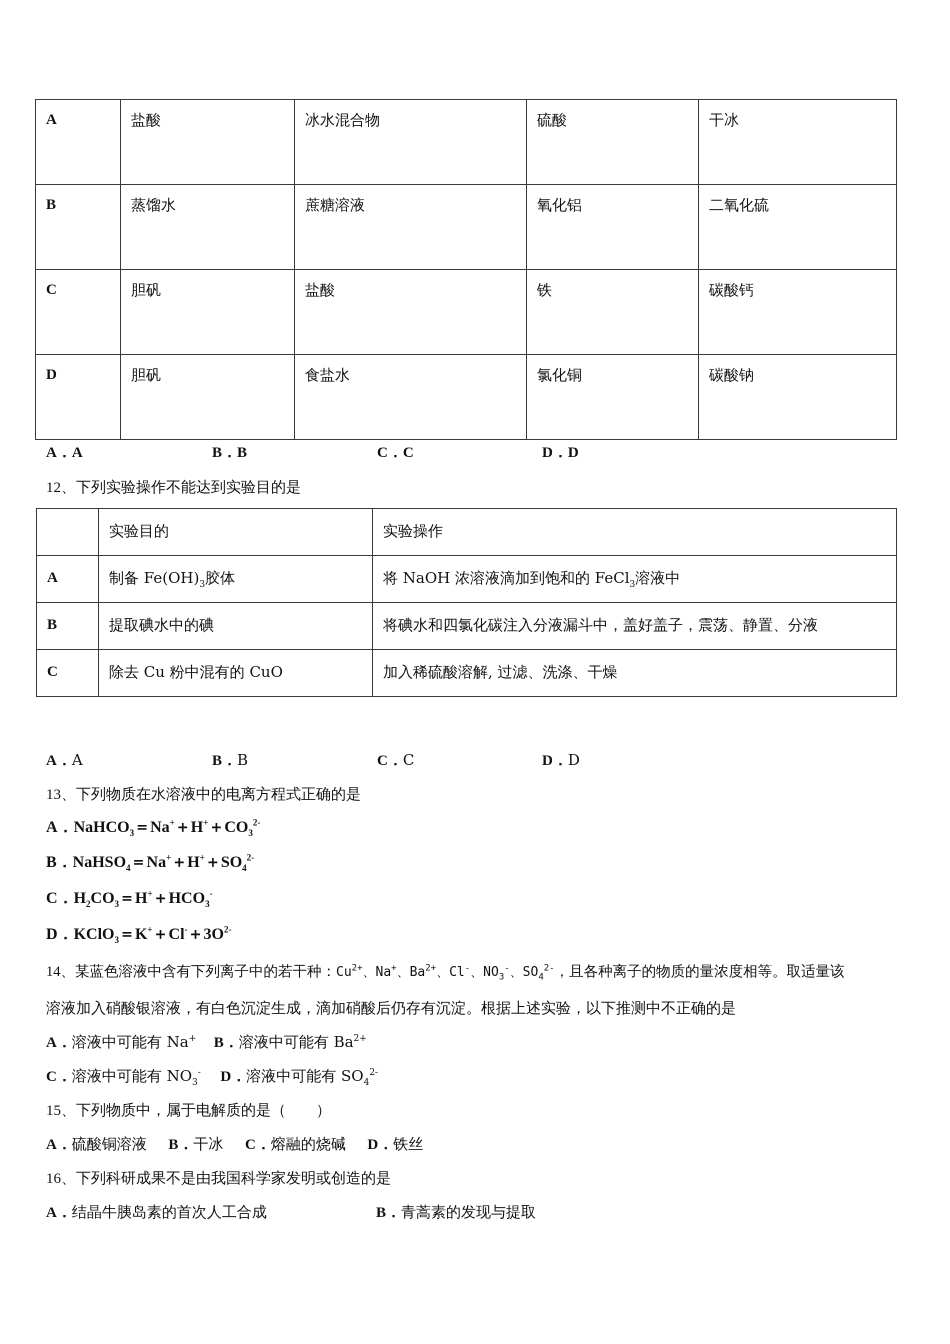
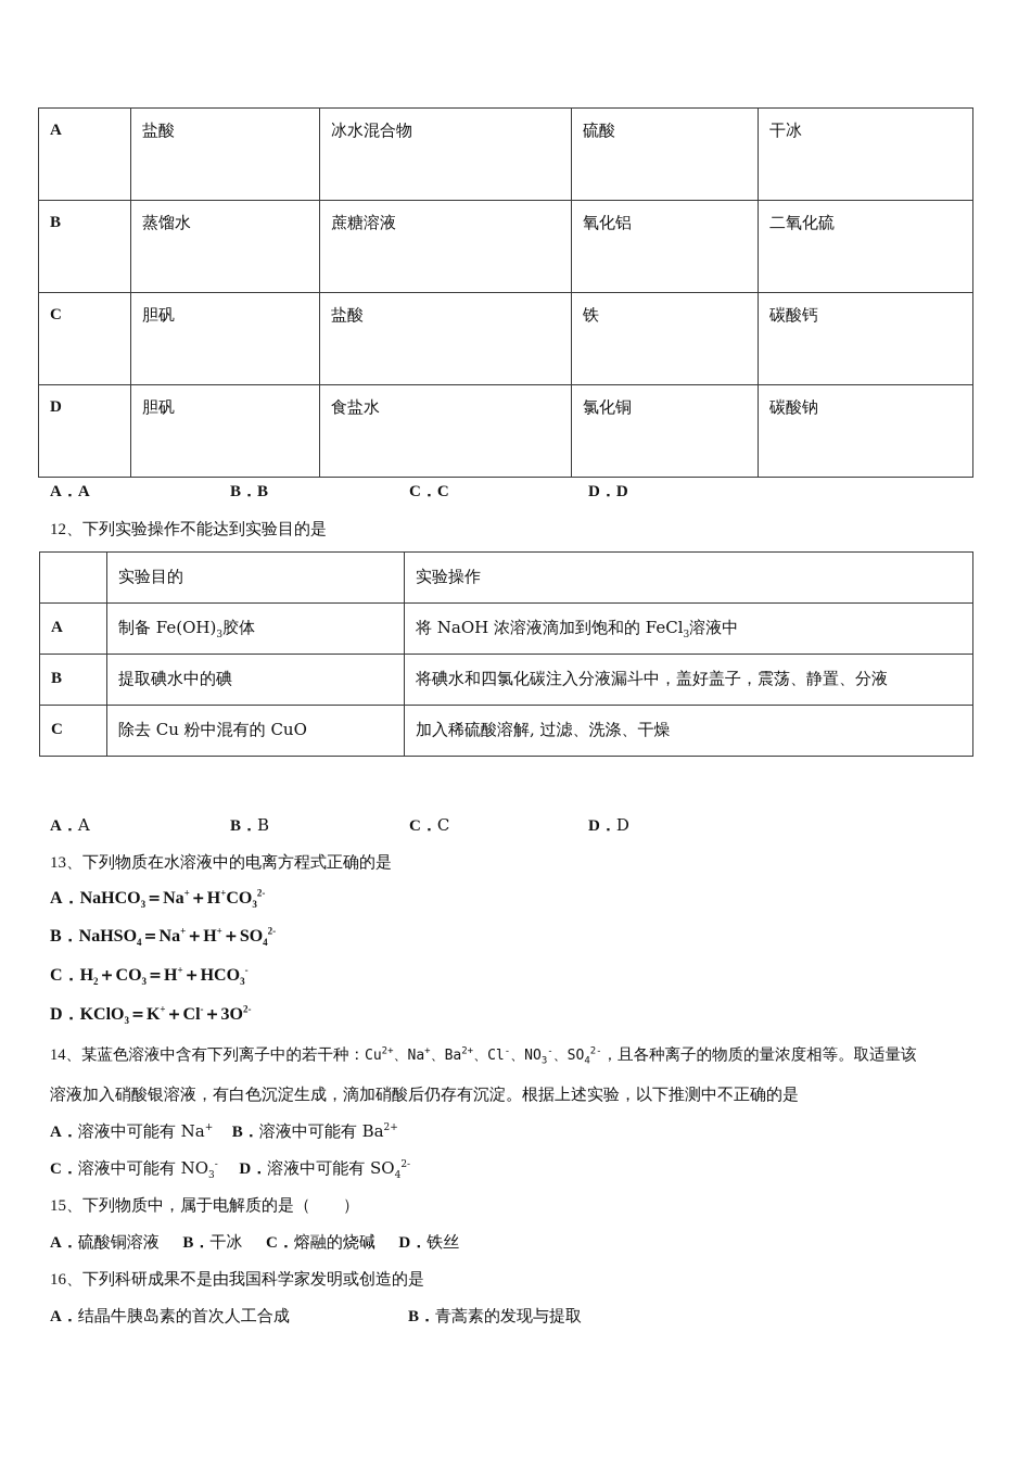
  A	盐酸	冰水混合物	硫酸	干冰
  B	蒸馏水	蔗糖溶液	氧化铝	二氧化硫
  C	胆矾	盐酸	铁	碳酸钙
  D	胆矾	食盐水	氯化铜	碳酸钠
  A．A
  B．B
  C．C
  D．D
  12、下列实验操作不能达到实验目的是
  	实验目的	实验操作
  A	制备 Fe(OH)3胶体	将 NaOH 浓溶液滴加到饱和的 FeCl3溶液中
  B	提取碘水中的碘	将碘水和四氯化碳注入分液漏斗中，盖好盖子，震荡、静置、分液
  C	除去 Cu 粉中混有的 CuO	加入稀硫酸溶解, 过滤、洗涤、干燥
  A．A
  B．B
  C．C
  D．D
  13、下列物质在水溶液中的电离方程式正确的是
- A．NaHCO3＝Na+＋H+＋CO32-
+ A．NaHCO3＝Na+＋H+CO32-
  B．NaHSO4＝Na+＋H+＋SO42-
- C．H2CO3＝H+＋HCO3-
+ C．H2＋CO3＝H+＋HCO3-
  D．KClO3＝K+＋Cl-＋3O2-
  14、某蓝色溶液中含有下列离子中的若干种：Cu2+、Na+、Ba2+、Cl-、NO3-、SO42-，且各种离子的物质的量浓度相等。取适量该
  溶液加入硝酸银溶液，有白色沉淀生成，滴加硝酸后仍存有沉淀。根据上述实验，以下推测中不正确的是
  A．溶液中可能有 Na+ B．溶液中可能有 Ba2+
  C．溶液中可能有 NO3- D．溶液中可能有 SO42-
  15、下列物质中，属于电解质的是（ ）
  A．硫酸铜溶液 B．干冰 C．熔融的烧碱 D．铁丝
  16、下列科研成果不是由我国科学家发明或创造的是
  A．结晶牛胰岛素的首次人工合成
  B．青蒿素的发现与提取
